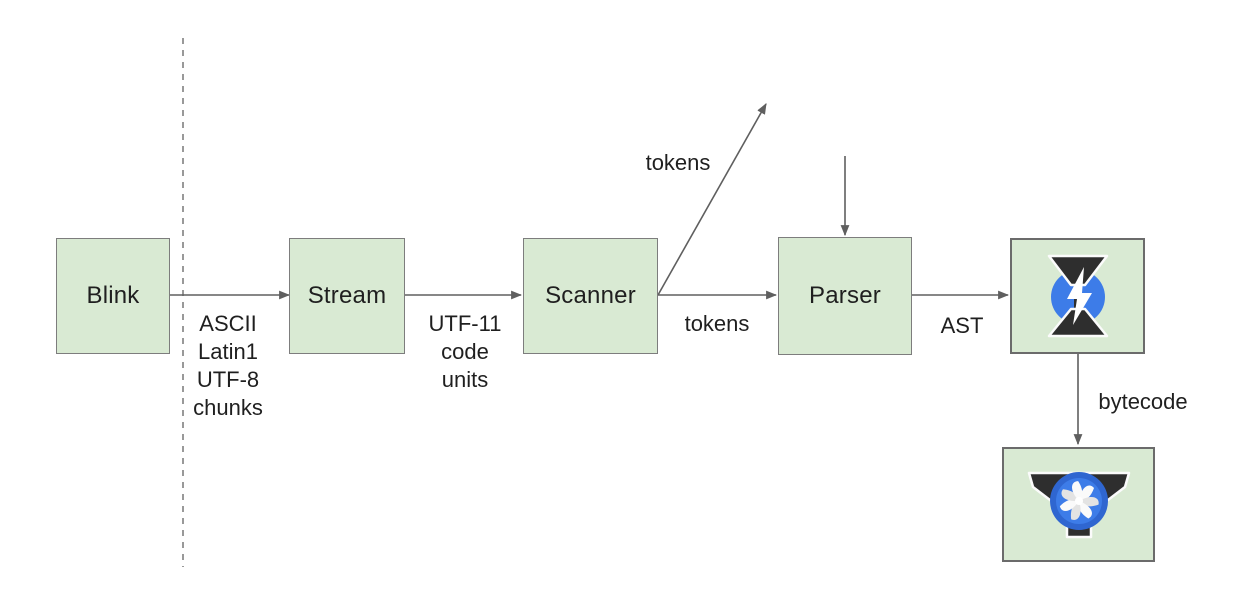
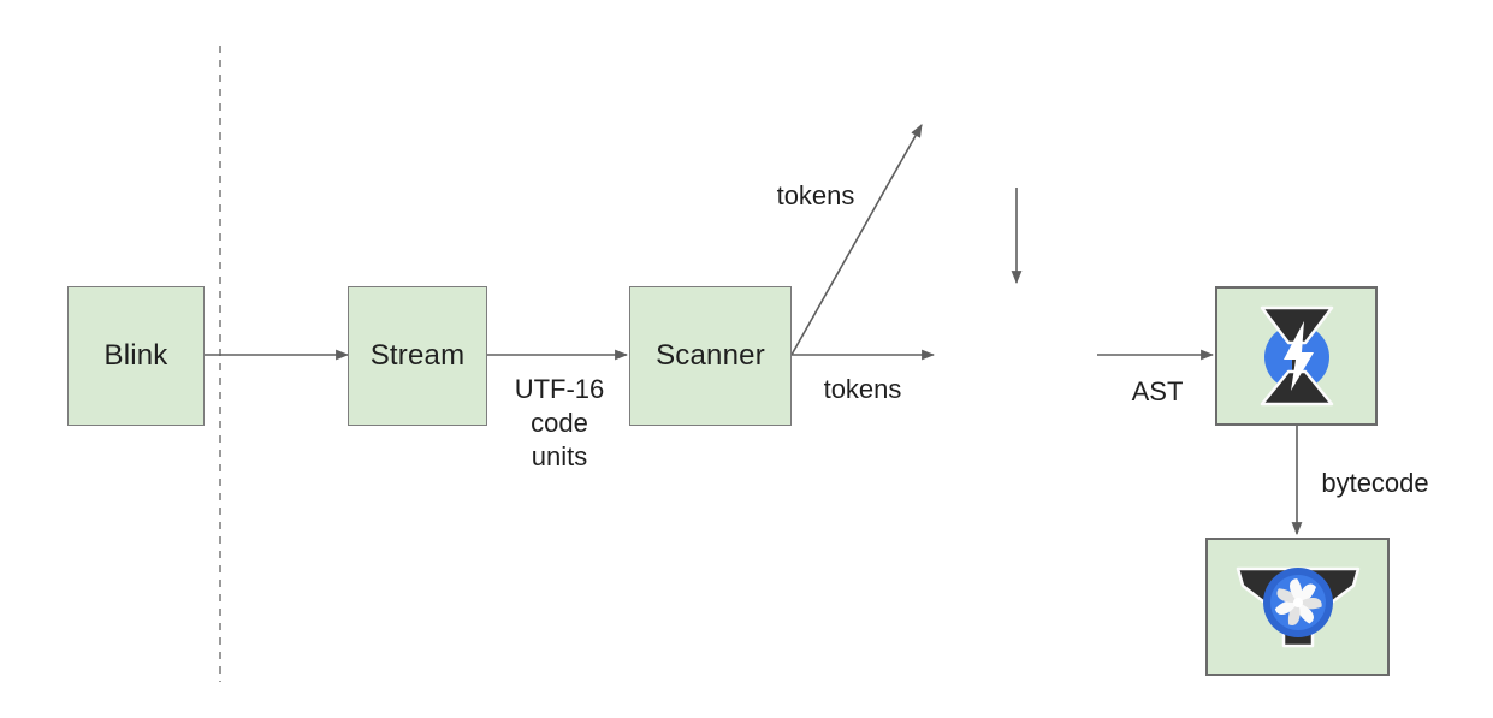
  Blink
  Stream
  Scanner
- Parser
- ASCII
- Latin1
- UTF-8
- chunks
- UTF-11
+ UTF-16
  code
  units
  tokens
  tokens
  AST
  bytecode
